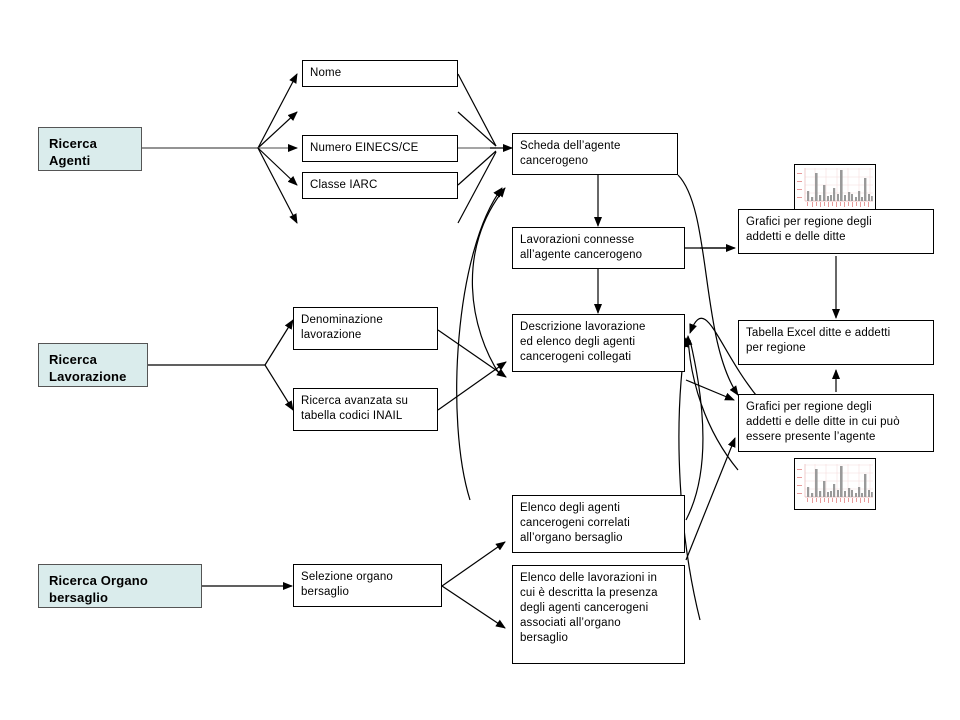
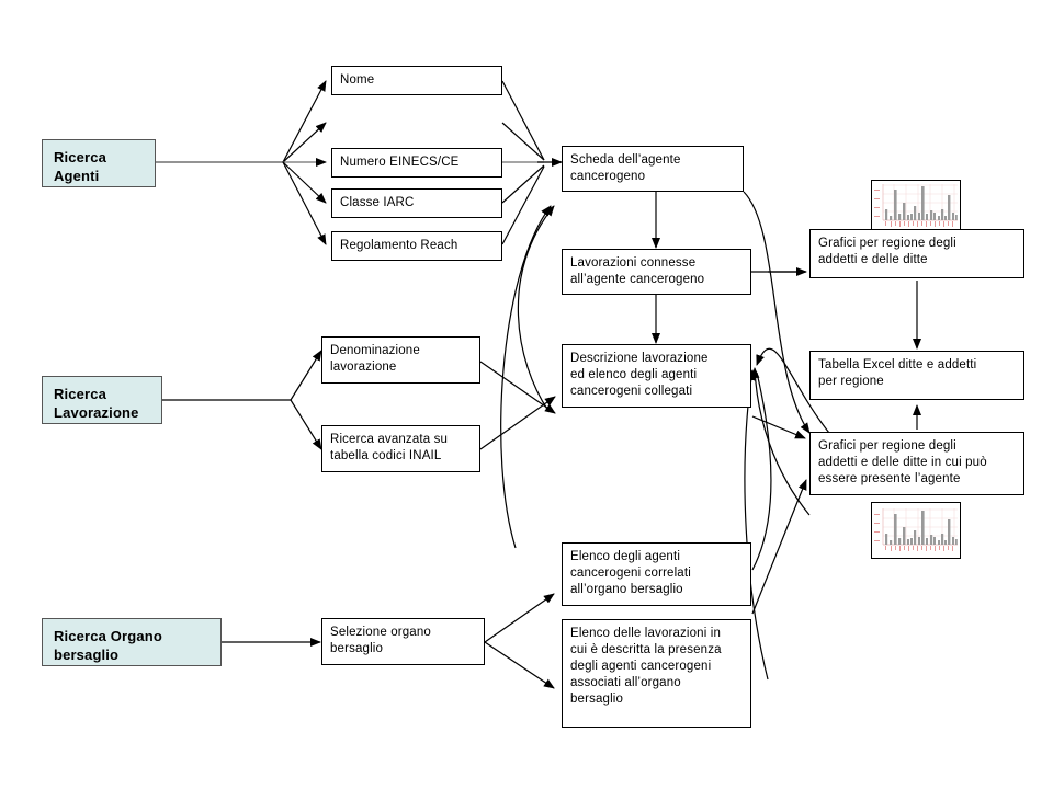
  Ricerca
  Agenti
  Ricerca
  Lavorazione
  Ricerca Organo
  bersaglio
  Nome
  Numero EINECS/CE
  Classe IARC
+ Regolamento Reach
  Denominazione
  lavorazione
  Ricerca avanzata su
  tabella codici INAIL
  Selezione organo
  bersaglio
  Scheda dell’agente
  cancerogeno
  Lavorazioni connesse
  all’agente cancerogeno
  Descrizione lavorazione
  ed elenco degli agenti
  cancerogeni collegati
  Elenco degli agenti
  cancerogeni correlati
  all’organo bersaglio
  Elenco delle lavorazioni in
  cui è descritta la presenza
  degli agenti cancerogeni
  associati all’organo
  bersaglio
  Grafici per regione degli
  addetti e delle ditte
  Tabella Excel ditte e addetti
  per regione
  Grafici per regione degli
  addetti e delle ditte in cui può
  essere presente l’agente
